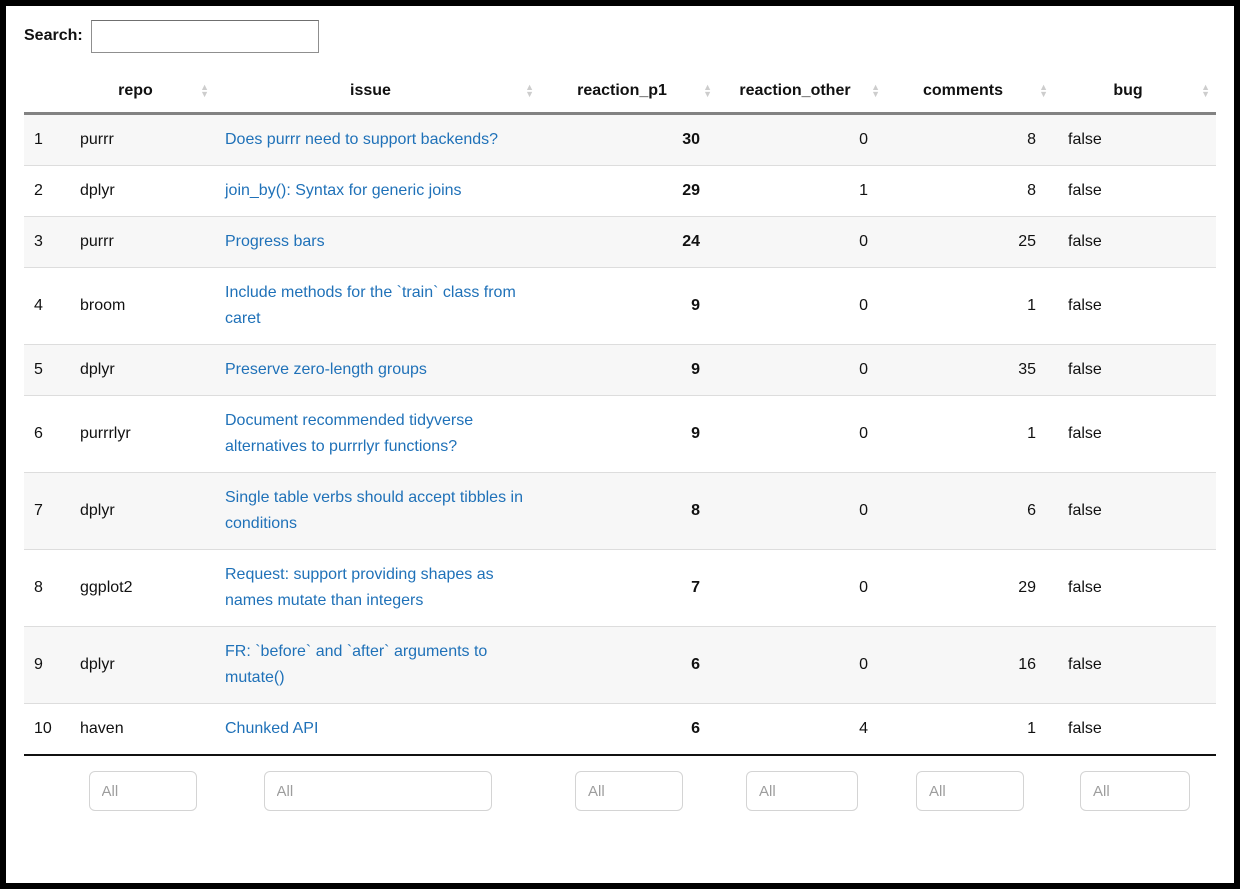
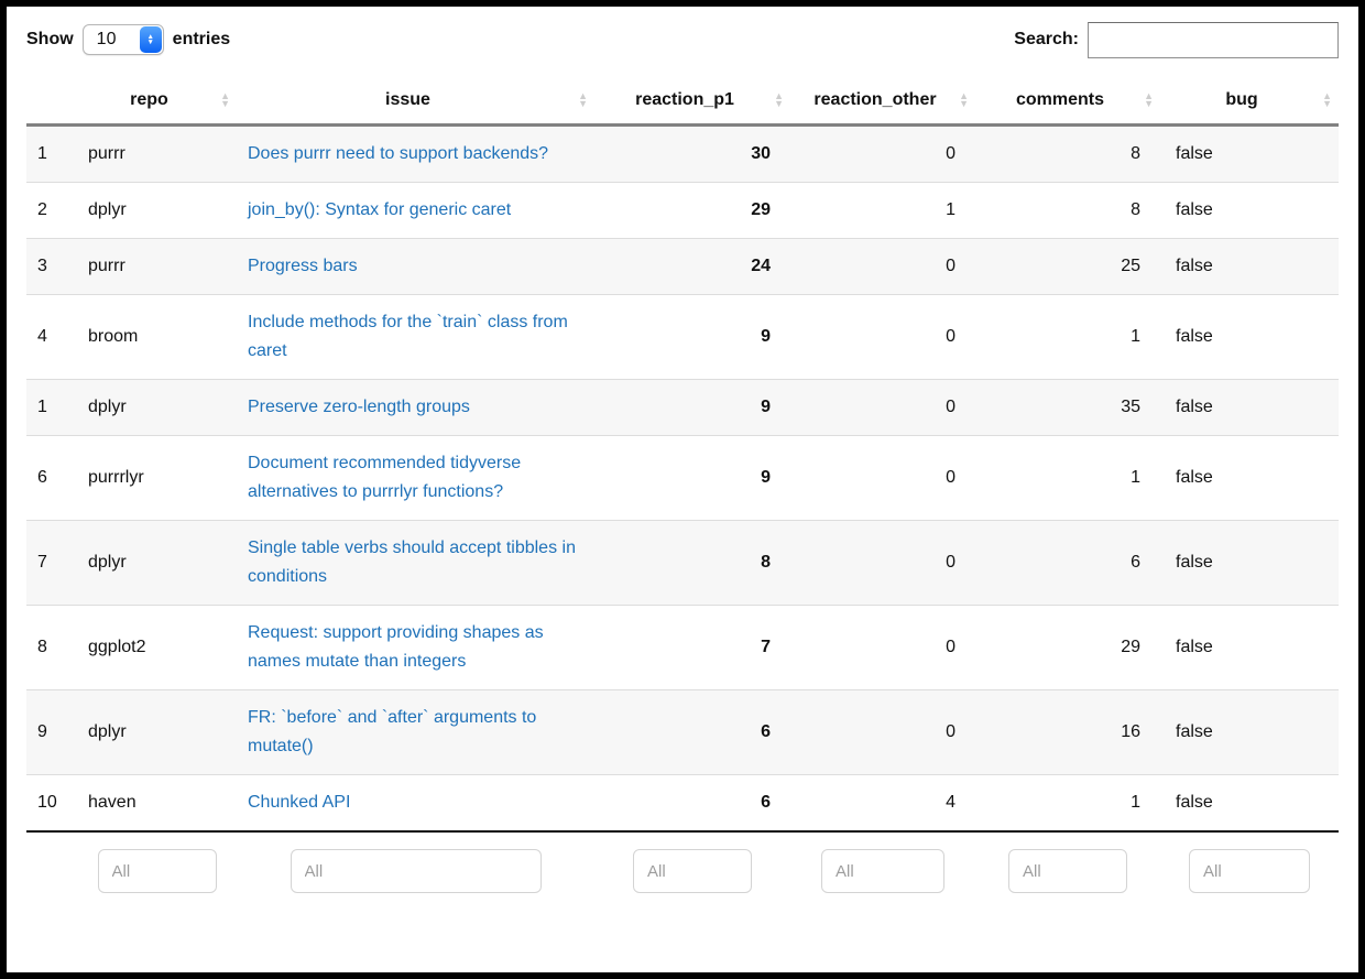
+ Show
+ 10
+ entries
  Search:
  	repo ▲▼	issue ▲▼	reaction_p1 ▲▼	reaction_other ▲▼	comments ▲▼	bug ▲▼
  1	purrr	Does purrr need to support backends?	30	0	8	false
- 2	dplyr	join_by(): Syntax for generic joins	29	1	8	false
+ 2	dplyr	join_by(): Syntax for generic caret	29	1	8	false
  3	purrr	Progress bars	24	0	25	false
  4	broom	Include methods for the `train` class from caret	9	0	1	false
- 5	dplyr	Preserve zero-length groups	9	0	35	false
+ 1	dplyr	Preserve zero-length groups	9	0	35	false
  6	purrrlyr	Document recommended tidyverse alternatives to purrrlyr functions?	9	0	1	false
  7	dplyr	Single table verbs should accept tibbles in conditions	8	0	6	false
  8	ggplot2	Request: support providing shapes as names mutate than integers	7	0	29	false
  9	dplyr	FR: `before` and `after` arguments to mutate()	6	0	16	false
  10	haven	Chunked API	6	4	1	false
  	All	All	All	All	All	All
